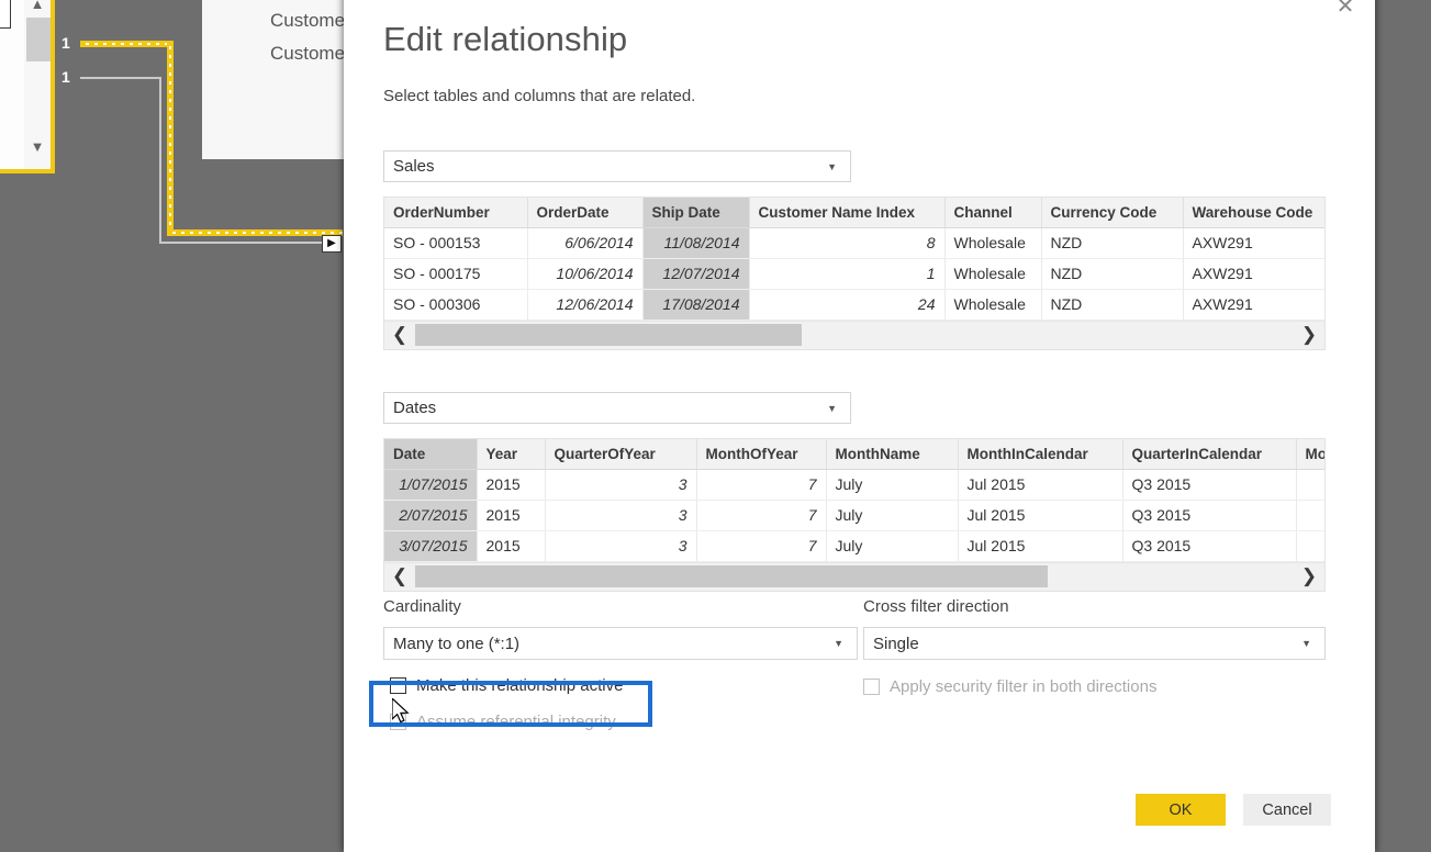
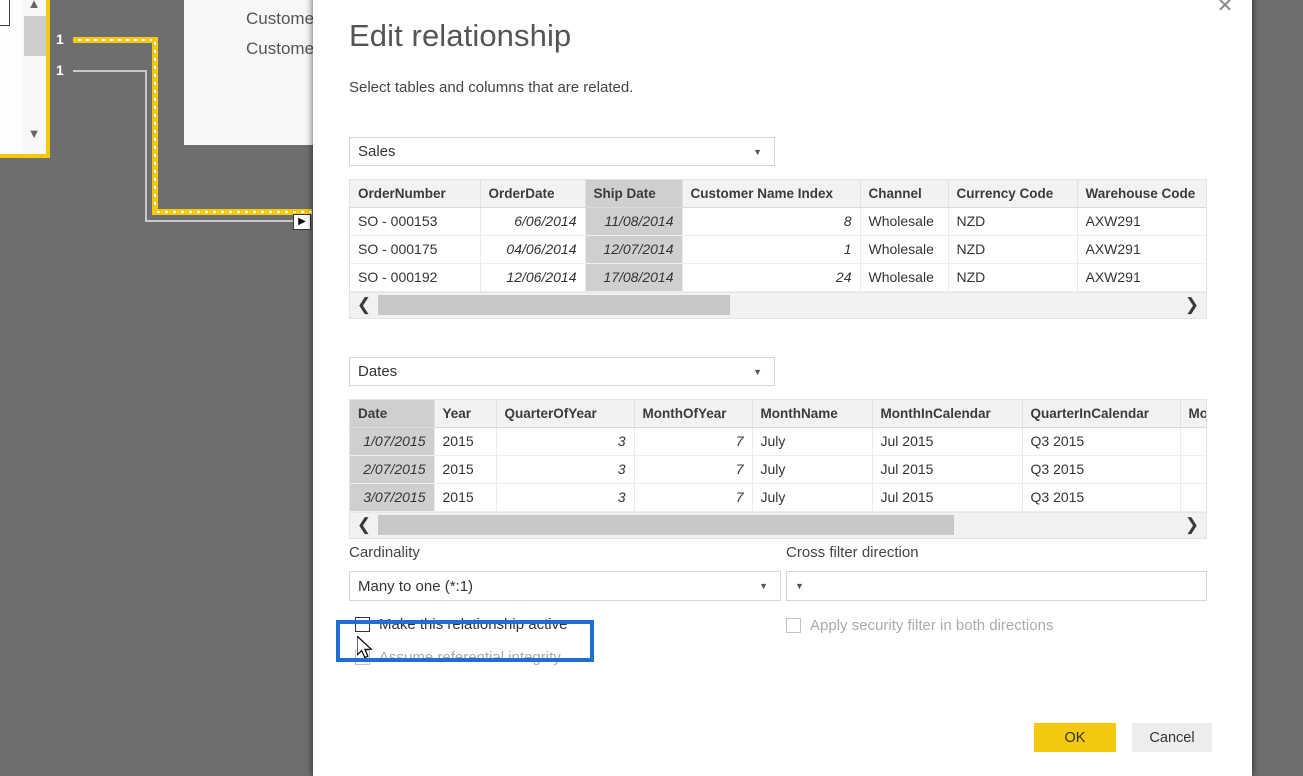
  ▲
  ▼
  Custome
  Custome
  1
  1
  ▶
  ✕
  Edit relationship
  Select tables and columns that are related.
  Sales
  ▼
  OrderNumber	OrderDate	Ship Date	Customer Name Index	Channel	Currency Code	Warehouse Code
  SO - 000153	6/06/2014	11/08/2014	8	Wholesale	NZD	AXW291
- SO - 000175	10/06/2014	12/07/2014	1	Wholesale	NZD	AXW291
+ SO - 000175	04/06/2014	12/07/2014	1	Wholesale	NZD	AXW291
- SO - 000306	12/06/2014	17/08/2014	24	Wholesale	NZD	AXW291
+ SO - 000192	12/06/2014	17/08/2014	24	Wholesale	NZD	AXW291
  ❮
  ❯
  Dates
  ▼
  Date	Year	QuarterOfYear	MonthOfYear	MonthName	MonthInCalendar	QuarterInCalendar	Mo
  1/07/2015	2015	3	7	July	Jul 2015	Q3 2015
  2/07/2015	2015	3	7	July	Jul 2015	Q3 2015
  3/07/2015	2015	3	7	July	Jul 2015	Q3 2015
  ❮
  ❯
  Cardinality
  Many to one (*:1)
  ▼
  Cross filter direction
- Single
  ▼
  Make this relationship active
  Assume referential integrity
  Apply security filter in both directions
  OK
  Cancel
